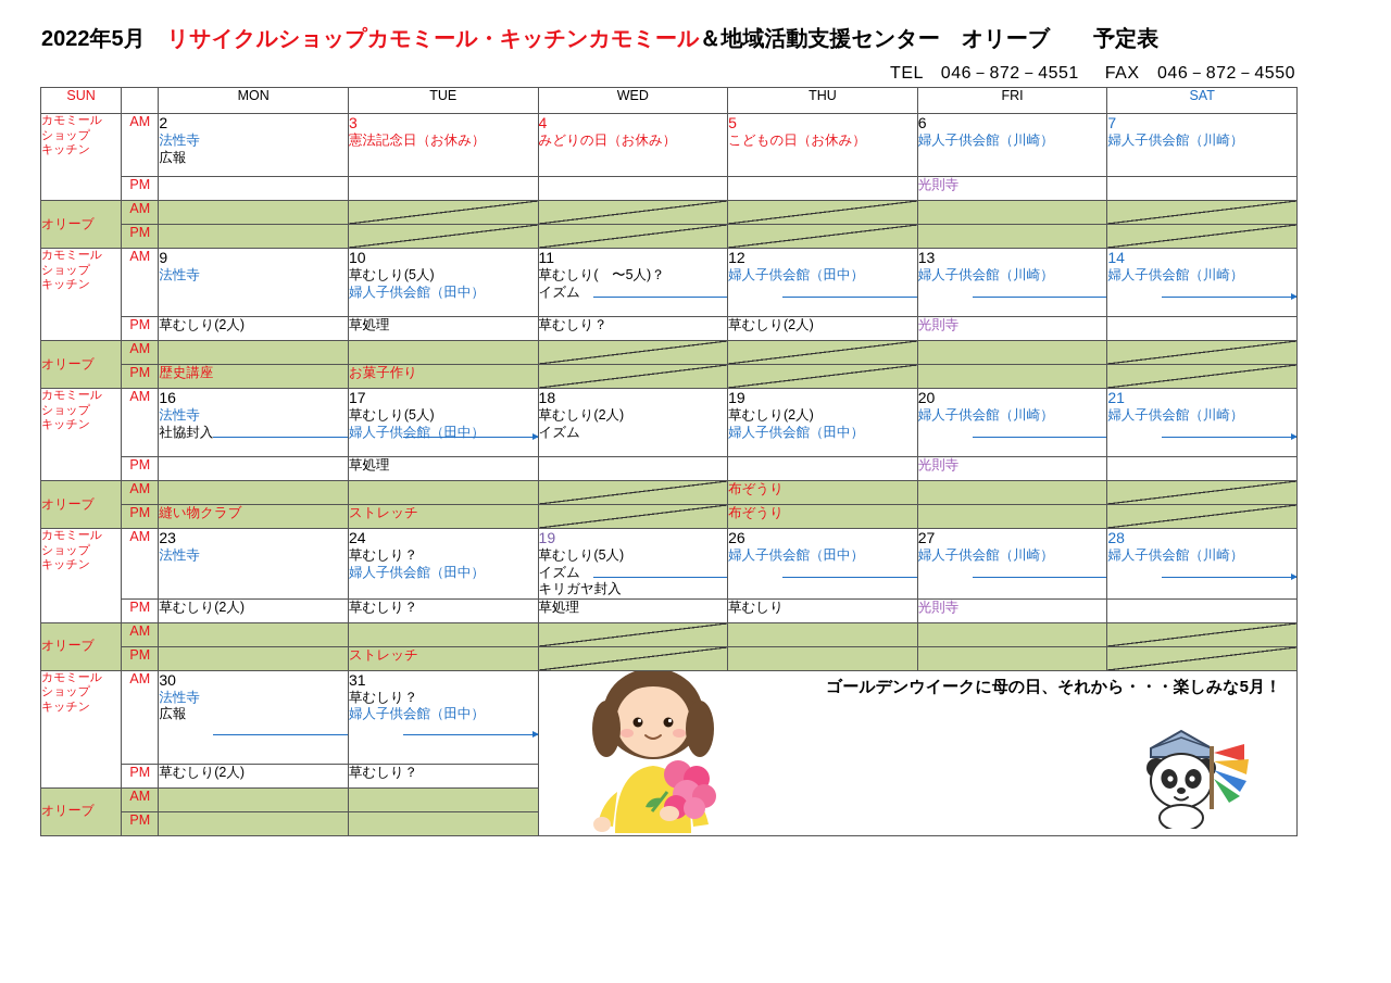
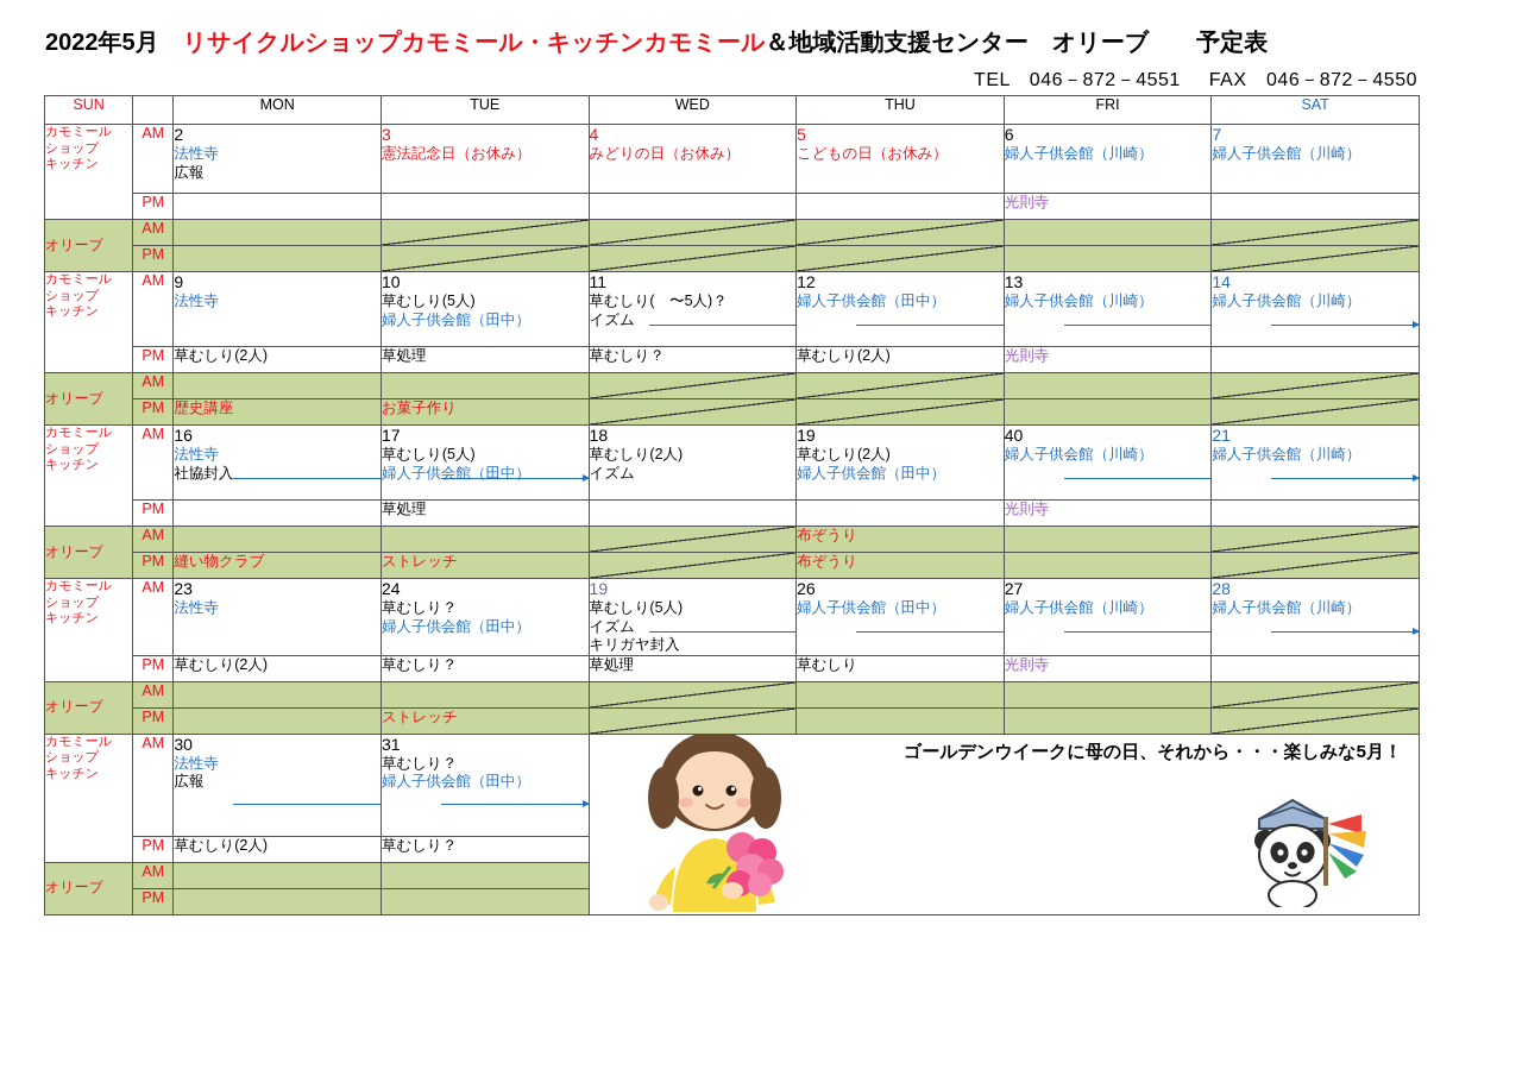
  2022年5月 リサイクルショップカモミール・キッチンカモミール＆地域活動支援センター オリーブ 予定表
  TEL 046－872－4551 FAX 046－872－4550
  SUN		MON	TUE	WED	THU	FRI	SAT
  カモミールショップキッチン	AM	2法性寺広報	3憲法記念日（お休み）	4みどりの日（お休み）	5こどもの日（お休み）	6婦人子供会館（川崎）	7婦人子供会館（川崎）
  PM					光則寺
  オリーブ	AM
  PM
  カモミールショップキッチン	AM	9法性寺	10草むしり(5人)婦人子供会館（田中）	11草むしり( 〜5人)？イズム	12婦人子供会館（田中）	13婦人子供会館（川崎）	14婦人子供会館（川崎）
  PM	草むしり(2人)	草処理	草むしり？	草むしり(2人)	光則寺
  オリーブ	AM
  PM	歴史講座	お菓子作り
- カモミールショップキッチン	AM	16法性寺社協封入	17草むしり(5人)婦人子供会館（田中）	18草むしり(2人)イズム	19草むしり(2人)婦人子供会館（田中）	20婦人子供会館（川崎）	21婦人子供会館（川崎）
+ カモミールショップキッチン	AM	16法性寺社協封入	17草むしり(5人)婦人子供会館（田中）	18草むしり(2人)イズム	19草むしり(2人)婦人子供会館（田中）	40婦人子供会館（川崎）	21婦人子供会館（川崎）
  PM		草処理			光則寺
  オリーブ	AM				布ぞうり
  PM	縫い物クラブ	ストレッチ		布ぞうり
  カモミールショップキッチン	AM	23法性寺	24草むしり？婦人子供会館（田中）	19草むしり(5人)イズムキリガヤ封入	26婦人子供会館（田中）	27婦人子供会館（川崎）	28婦人子供会館（川崎）
  PM	草むしり(2人)	草むしり？	草処理	草むしり	光則寺
  オリーブ	AM
  PM		ストレッチ
  カモミールショップキッチン	AM	30法性寺広報	31草むしり？婦人子供会館（田中）	ゴールデンウイークに母の日、それから・・・楽しみな5月！
  PM	草むしり(2人)	草むしり？
  オリーブ	AM
  PM
